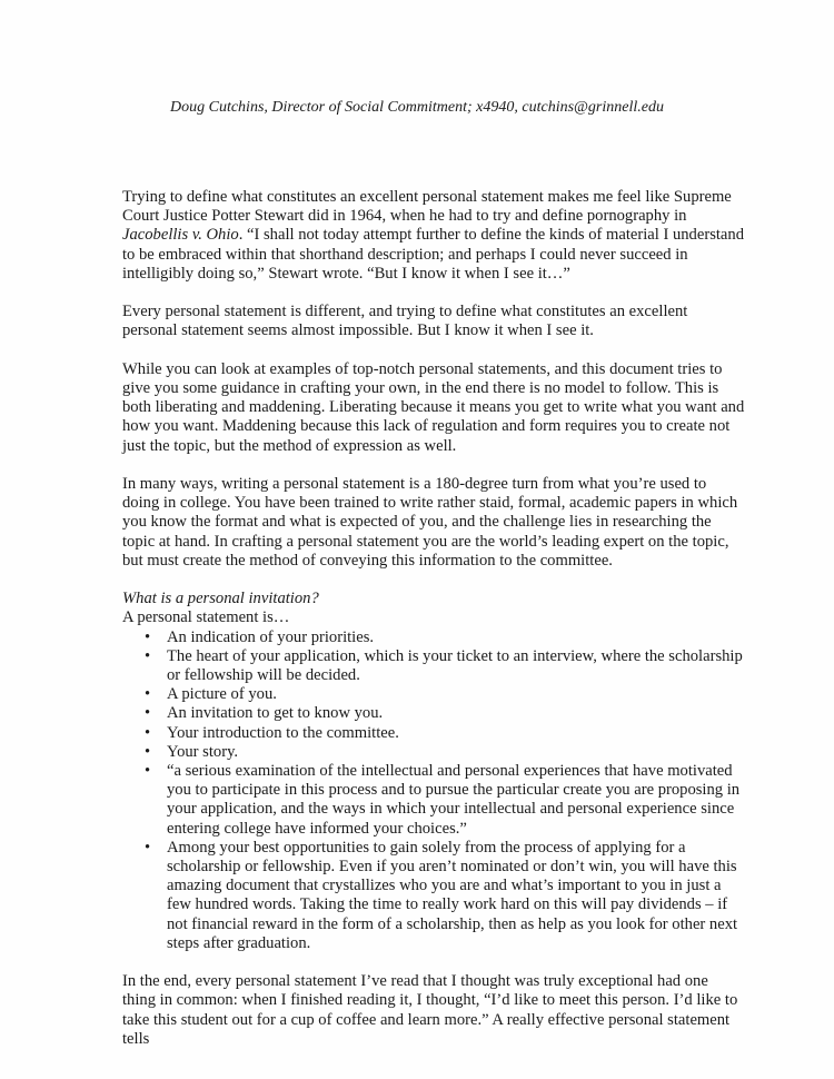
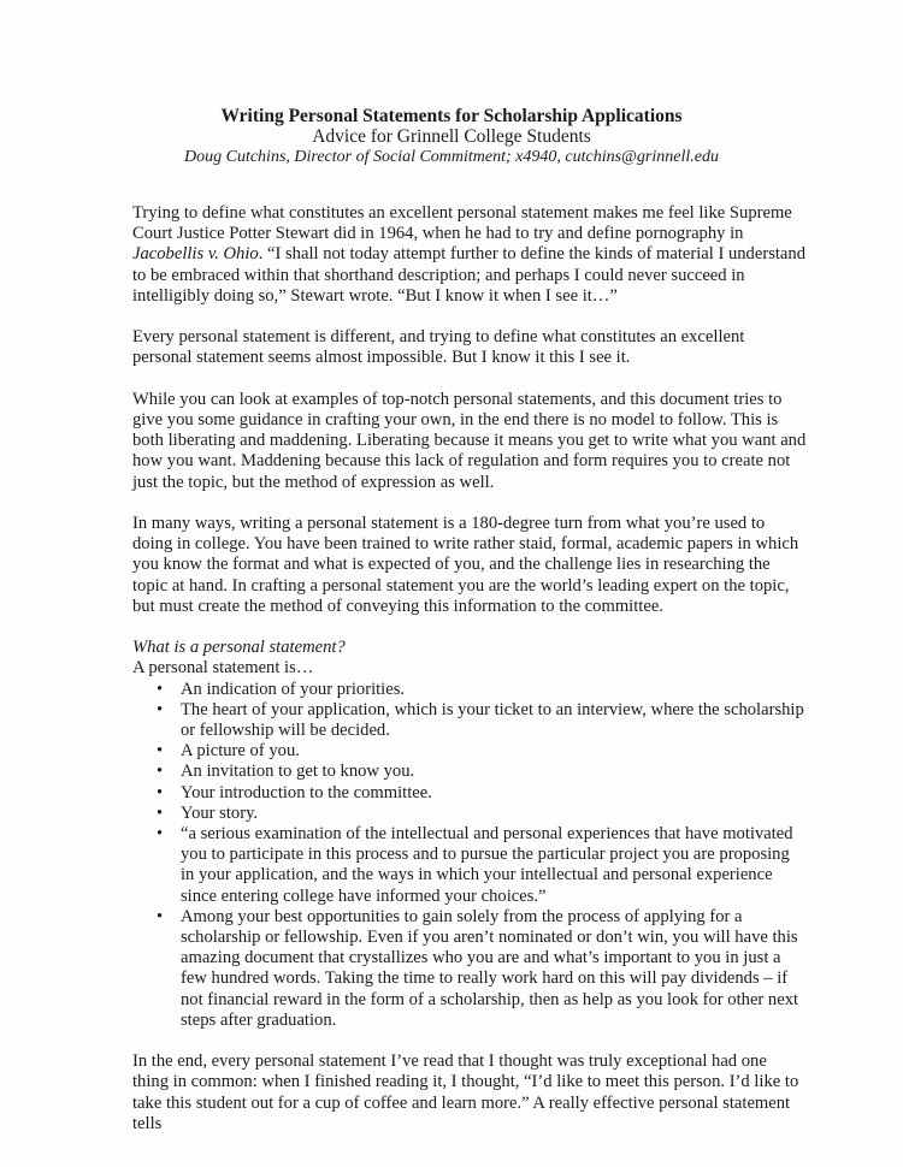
+ Writing Personal Statements for Scholarship Applications
+ Advice for Grinnell College Students
  Doug Cutchins, Director of Social Commitment; x4940, cutchins@grinnell.edu
  Trying to define what constitutes an excellent personal statement makes me feel like Supreme Court Justice Potter Stewart did in 1964, when he had to try and define pornography in Jacobellis v. Ohio. “I shall not today attempt further to define the kinds of material I understand to be embraced within that shorthand description; and perhaps I could never succeed in intelligibly doing so,” Stewart wrote. “But I know it when I see it…”
- Every personal statement is different, and trying to define what constitutes an excellent personal statement seems almost impossible. But I know it when I see it.
+ Every personal statement is different, and trying to define what constitutes an excellent personal statement seems almost impossible. But I know it this I see it.
  While you can look at examples of top-notch personal statements, and this document tries to give you some guidance in crafting your own, in the end there is no model to follow. This is both liberating and maddening. Liberating because it means you get to write what you want and how you want. Maddening because this lack of regulation and form requires you to create not just the topic, but the method of expression as well.
  In many ways, writing a personal statement is a 180-degree turn from what you’re used to doing in college. You have been trained to write rather staid, formal, academic papers in which you know the format and what is expected of you, and the challenge lies in researching the topic at hand. In crafting a personal statement you are the world’s leading expert on the topic, but must create the method of conveying this information to the committee.
- What is a personal invitation?
+ What is a personal statement?
  A personal statement is…
  •
  An indication of your priorities.
  •
  The heart of your application, which is your ticket to an interview, where the scholarship or fellowship will be decided.
  •
  A picture of you.
  •
  An invitation to get to know you.
  •
  Your introduction to the committee.
  •
  Your story.
  •
- “a serious examination of the intellectual and personal experiences that have motivated you to participate in this process and to pursue the particular create you are proposing in your application, and the ways in which your intellectual and personal experience since entering college have informed your choices.”
+ “a serious examination of the intellectual and personal experiences that have motivated you to participate in this process and to pursue the particular project you are proposing in your application, and the ways in which your intellectual and personal experience since entering college have informed your choices.”
  •
  Among your best opportunities to gain solely from the process of applying for a scholarship or fellowship. Even if you aren’t nominated or don’t win, you will have this amazing document that crystallizes who you are and what’s important to you in just a few hundred words. Taking the time to really work hard on this will pay dividends – if not financial reward in the form of a scholarship, then as help as you look for other next steps after graduation.
  In the end, every personal statement I’ve read that I thought was truly exceptional had one thing in common: when I finished reading it, I thought, “I’d like to meet this person. I’d like to take this student out for a cup of coffee and learn more.” A really effective personal statement tells
